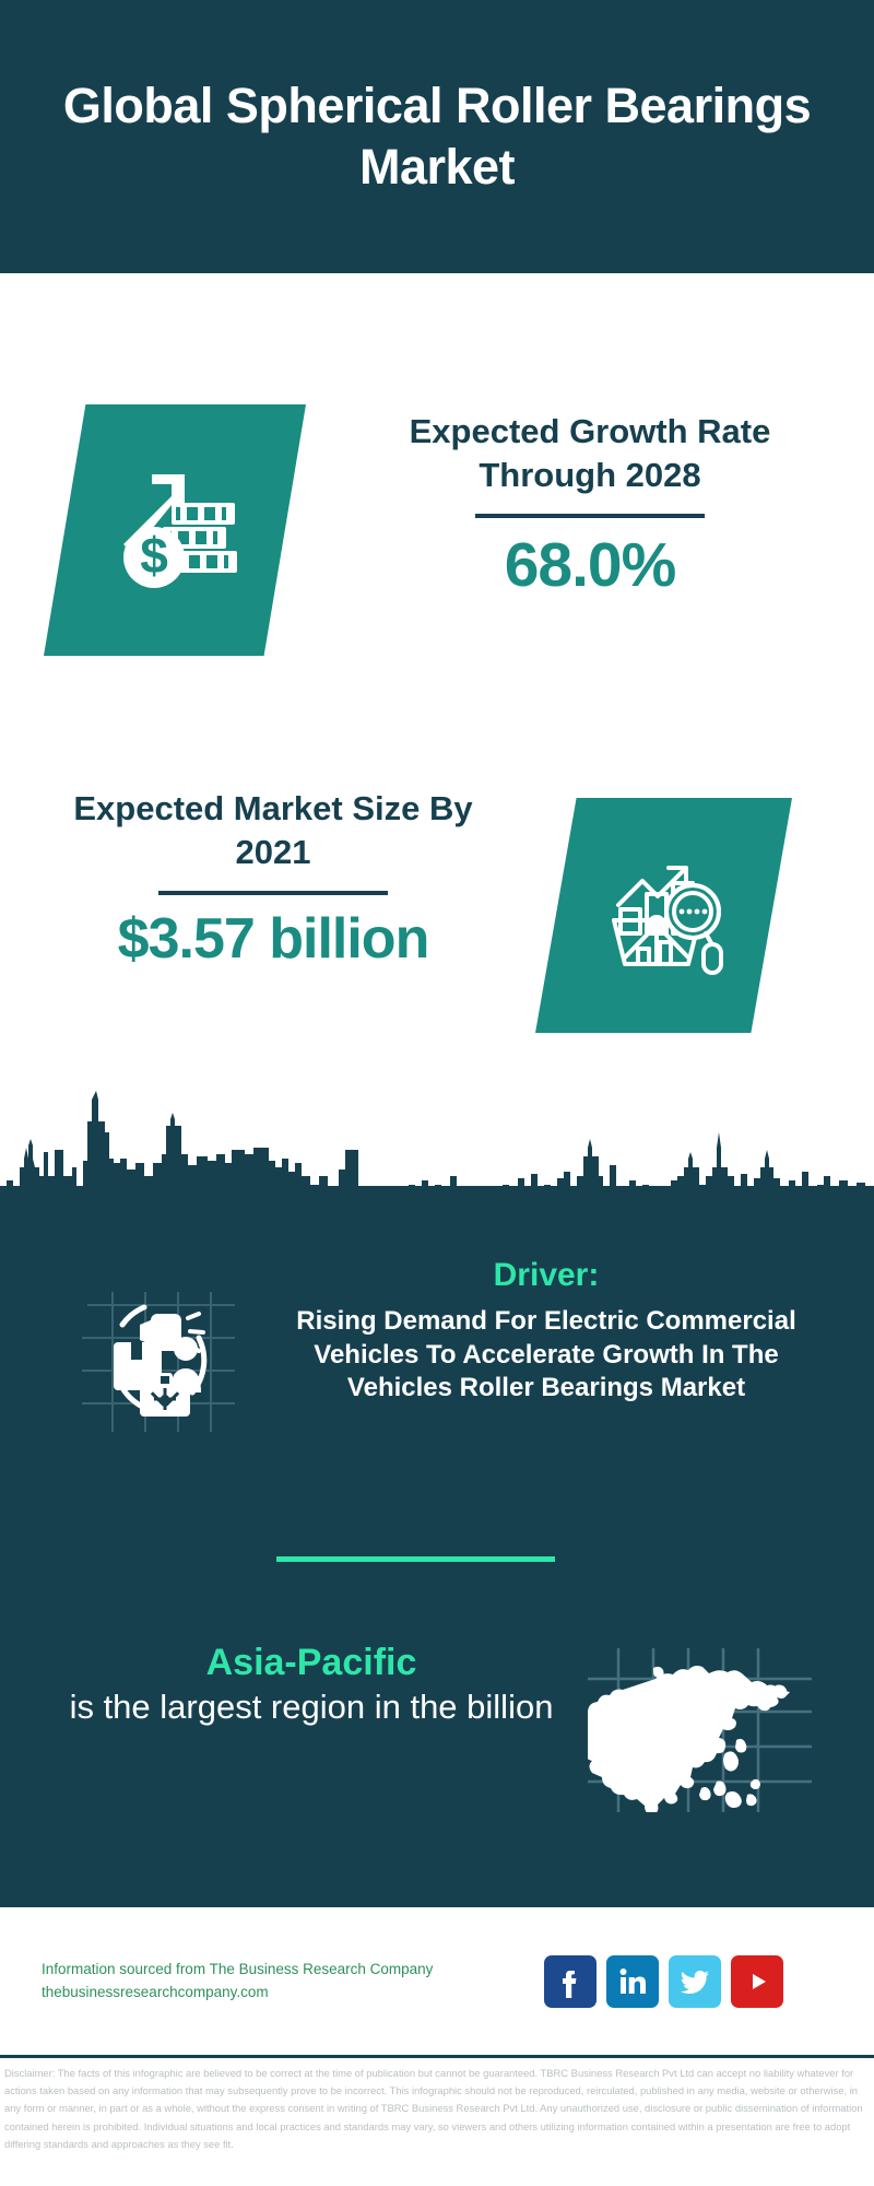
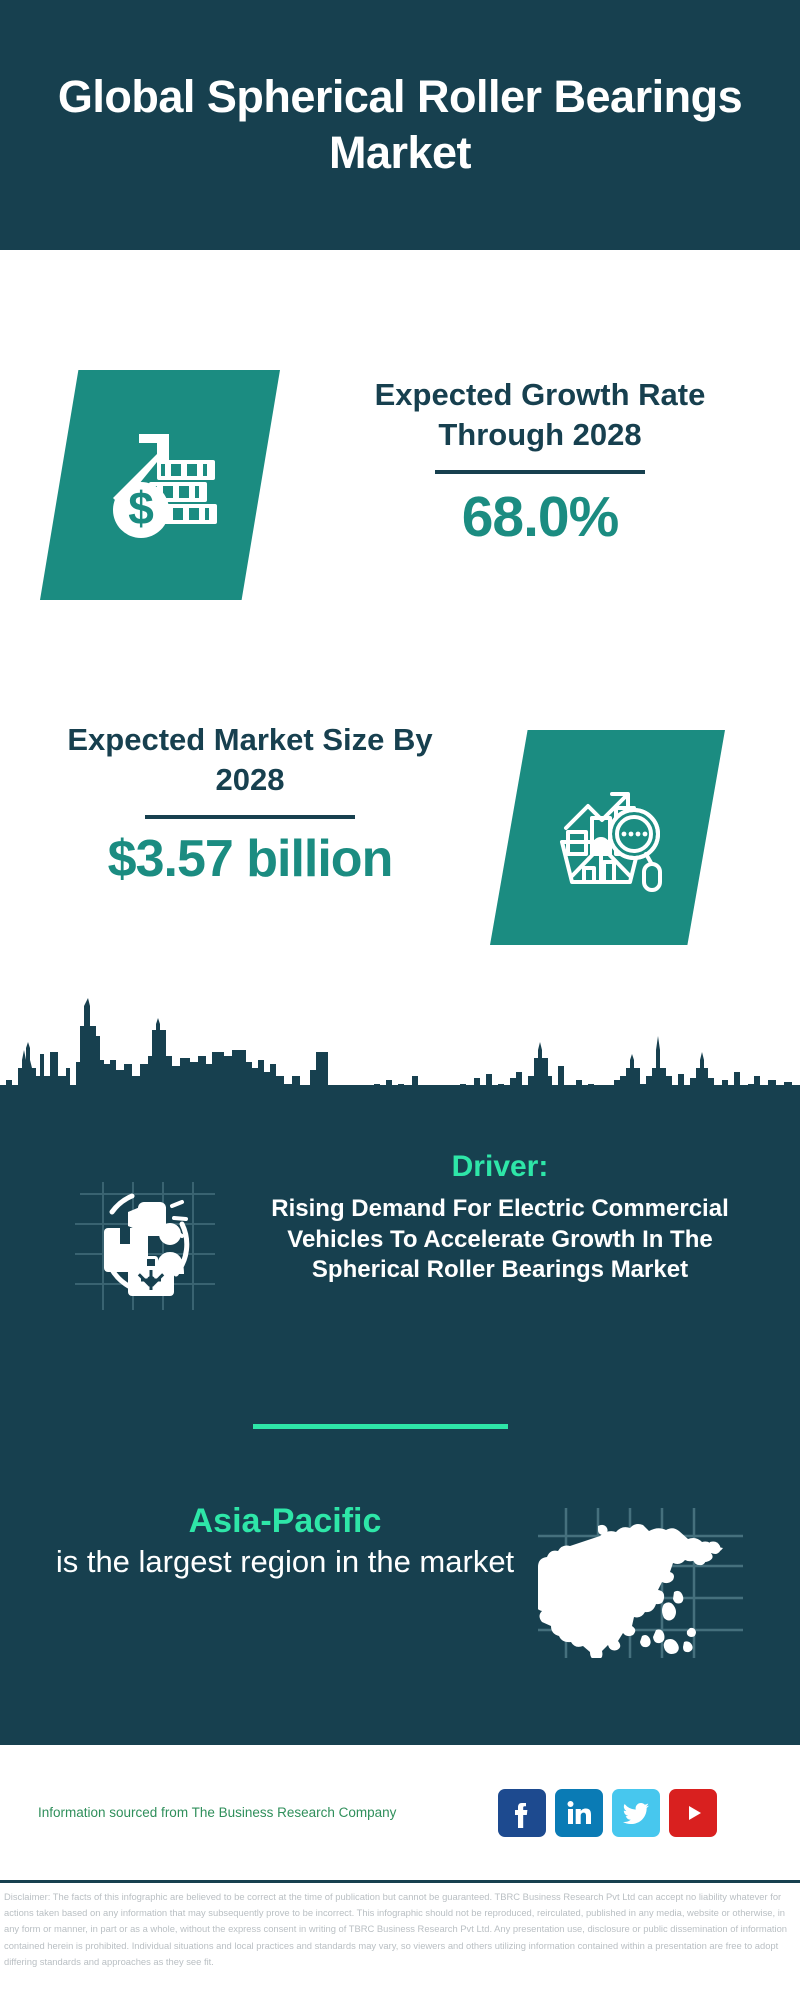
  Global Spherical Roller Bearings Market
  $
  Expected Growth Rate Through 2028
  68.0%
- Expected Market Size By 2021
+ Expected Market Size By 2028
  $3.57 billion
  Driver:
- Rising Demand For Electric Commercial Vehicles To Accelerate Growth In The Vehicles Roller Bearings Market
+ Rising Demand For Electric Commercial Vehicles To Accelerate Growth In The Spherical Roller Bearings Market
  Asia-Pacific
- is the largest region in the billion
+ is the largest region in the market
  Information sourced from The Business Research Company
- thebusinessresearchcompany.com
- Disclaimer: The facts of this infographic are believed to be correct at the time of publication but cannot be guaranteed. TBRC Business Research Pvt Ltd can accept no liability whatever for actions taken based on any information that may subsequently prove to be incorrect. This infographic should not be reproduced, reirculated, published in any media, website or otherwise, in any form or manner, in part or as a whole, without the express consent in writing of TBRC Business Research Pvt Ltd. Any unauthorized use, disclosure or public dissemination of information contained herein is prohibited. Individual situations and local practices and standards may vary, so viewers and others utilizing information contained within a presentation are free to adopt differing standards and approaches as they see fit.
+ Disclaimer: The facts of this infographic are believed to be correct at the time of publication but cannot be guaranteed. TBRC Business Research Pvt Ltd can accept no liability whatever for actions taken based on any information that may subsequently prove to be incorrect. This infographic should not be reproduced, reirculated, published in any media, website or otherwise, in any form or manner, in part or as a whole, without the express consent in writing of TBRC Business Research Pvt Ltd. Any presentation use, disclosure or public dissemination of information contained herein is prohibited. Individual situations and local practices and standards may vary, so viewers and others utilizing information contained within a presentation are free to adopt differing standards and approaches as they see fit.
